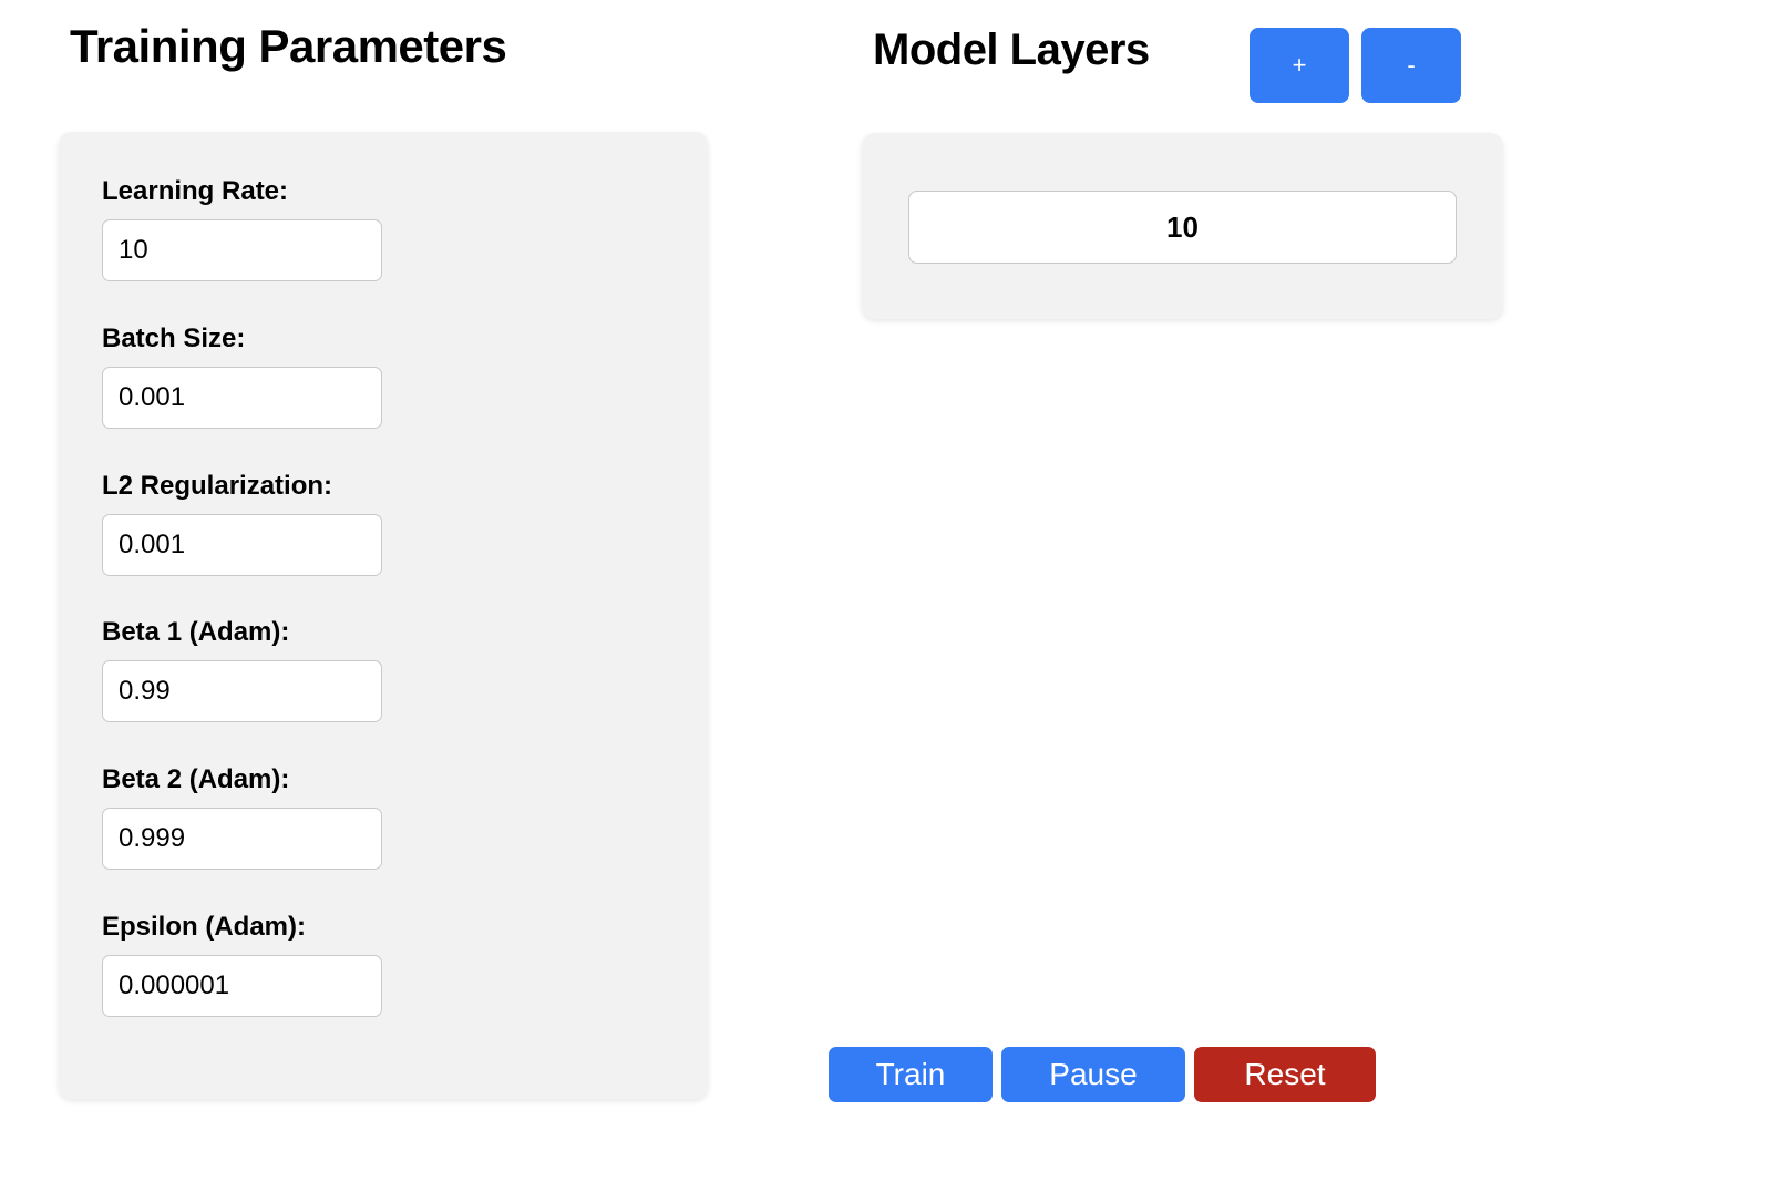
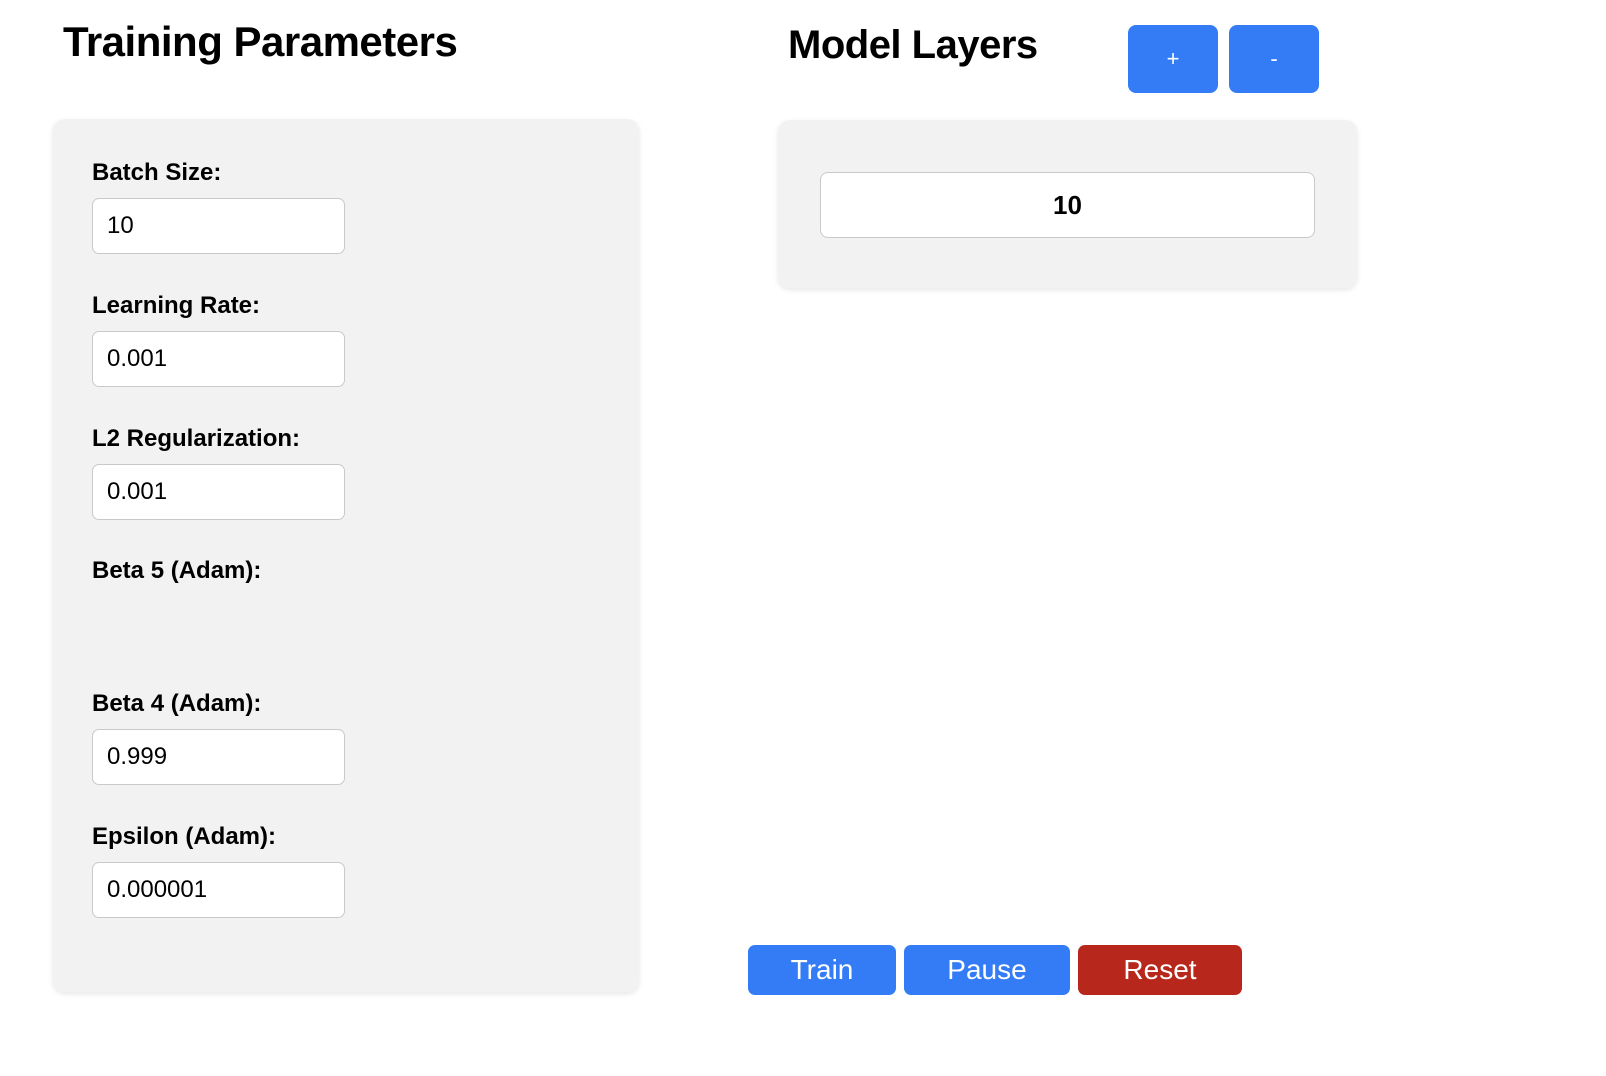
  Training Parameters
- Learning Rate:
+ Batch Size:
  10
- Batch Size:
+ Learning Rate:
  0.001
  L2 Regularization:
  0.001
- Beta 1 (Adam):
+ Beta 5 (Adam):
- 0.99
- Beta 2 (Adam):
+ Beta 4 (Adam):
  0.999
  Epsilon (Adam):
  0.000001
  Model Layers
  +
  -
  10
  Train
  Pause
  Reset
